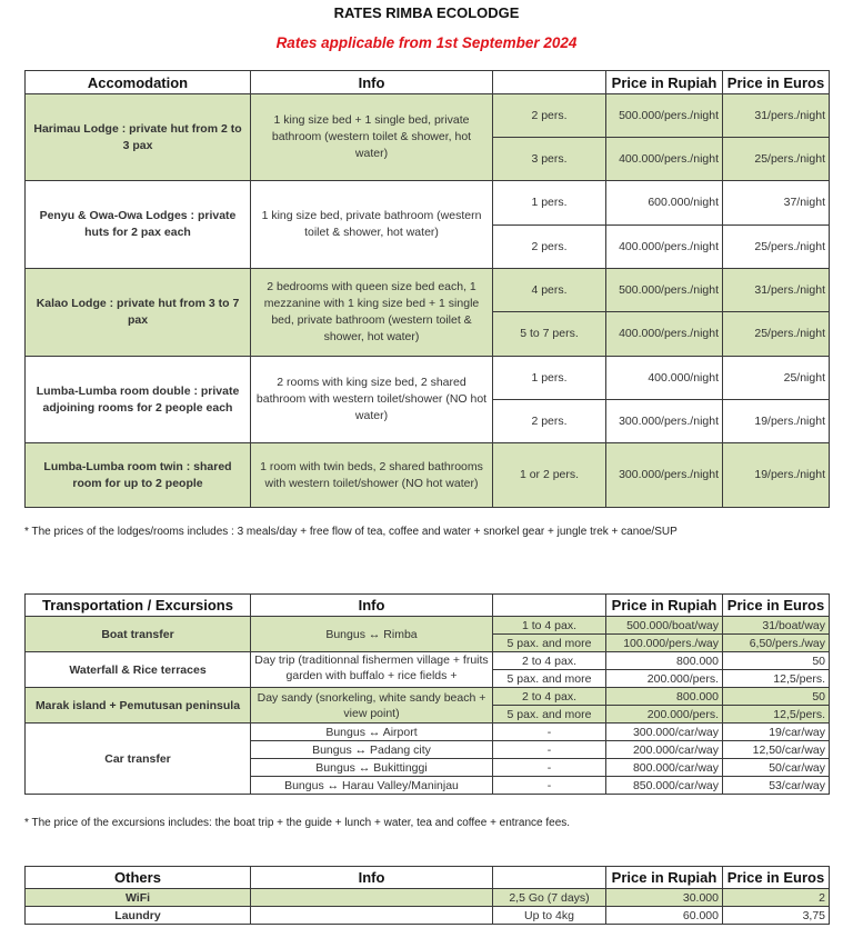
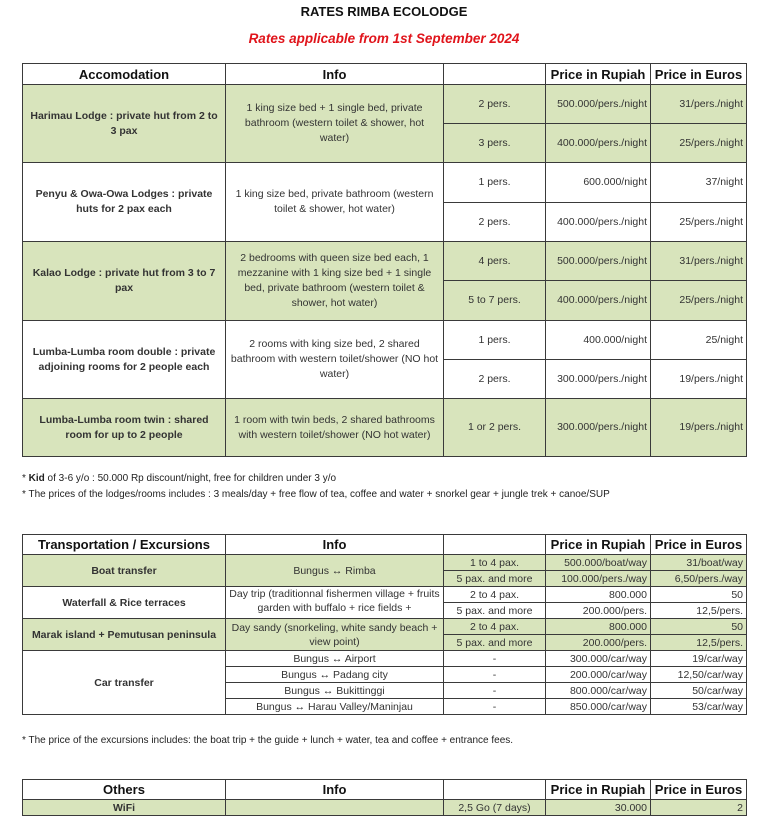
  RATES RIMBA ECOLODGE
  Rates applicable from 1st September 2024
  Accomodation	Info		Price in Rupiah	Price in Euros
  Harimau Lodge : private hut from 2 to 3 pax	1 king size bed + 1 single bed, private bathroom (western toilet & shower, hot water)	2 pers.	500.000/pers./night	31/pers./night
  3 pers.	400.000/pers./night	25/pers./night
  Penyu & Owa-Owa Lodges : private huts for 2 pax each	1 king size bed, private bathroom (western toilet & shower, hot water)	1 pers.	600.000/night	37/night
  2 pers.	400.000/pers./night	25/pers./night
  Kalao Lodge : private hut from 3 to 7 pax	2 bedrooms with queen size bed each, 1 mezzanine with 1 king size bed + 1 single bed, private bathroom (western toilet & shower, hot water)	4 pers.	500.000/pers./night	31/pers./night
  5 to 7 pers.	400.000/pers./night	25/pers./night
  Lumba-Lumba room double : private adjoining rooms for 2 people each	2 rooms with king size bed, 2 shared bathroom with western toilet/shower (NO hot water)	1 pers.	400.000/night	25/night
  2 pers.	300.000/pers./night	19/pers./night
  Lumba-Lumba room twin : shared room for up to 2 people	1 room with twin beds, 2 shared bathrooms with western toilet/shower (NO hot water)	1 or 2 pers.	300.000/pers./night	19/pers./night
+ * Kid of 3-6 y/o : 50.000 Rp discount/night, free for children under 3 y/o
  * The prices of the lodges/rooms includes : 3 meals/day + free flow of tea, coffee and water + snorkel gear + jungle trek + canoe/SUP
  Transportation / Excursions	Info		Price in Rupiah	Price in Euros
  Boat transfer	Bungus ↔ Rimba	1 to 4 pax.	500.000/boat/way	31/boat/way
  5 pax. and more	100.000/pers./way	6,50/pers./way
  Waterfall & Rice terraces	Day trip (traditionnal fishermen village + fruits garden with buffalo + rice fields +	2 to 4 pax.	800.000	50
  5 pax. and more	200.000/pers.	12,5/pers.
  Marak island + Pemutusan peninsula	Day sandy (snorkeling, white sandy beach + view point)	2 to 4 pax.	800.000	50
  5 pax. and more	200.000/pers.	12,5/pers.
  Car transfer	Bungus ↔ Airport	-	300.000/car/way	19/car/way
  Bungus ↔ Padang city	-	200.000/car/way	12,50/car/way
  Bungus ↔ Bukittinggi	-	800.000/car/way	50/car/way
  Bungus ↔ Harau Valley/Maninjau	-	850.000/car/way	53/car/way
  * The price of the excursions includes: the boat trip + the guide + lunch + water, tea and coffee + entrance fees.
  Others	Info		Price in Rupiah	Price in Euros
  WiFi		2,5 Go (7 days)	30.000	2
- Laundry		Up to 4kg	60.000	3,75
